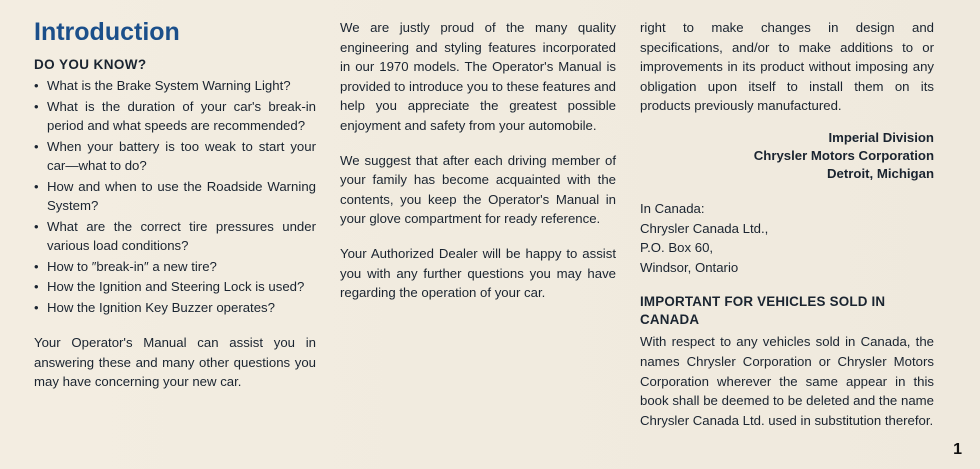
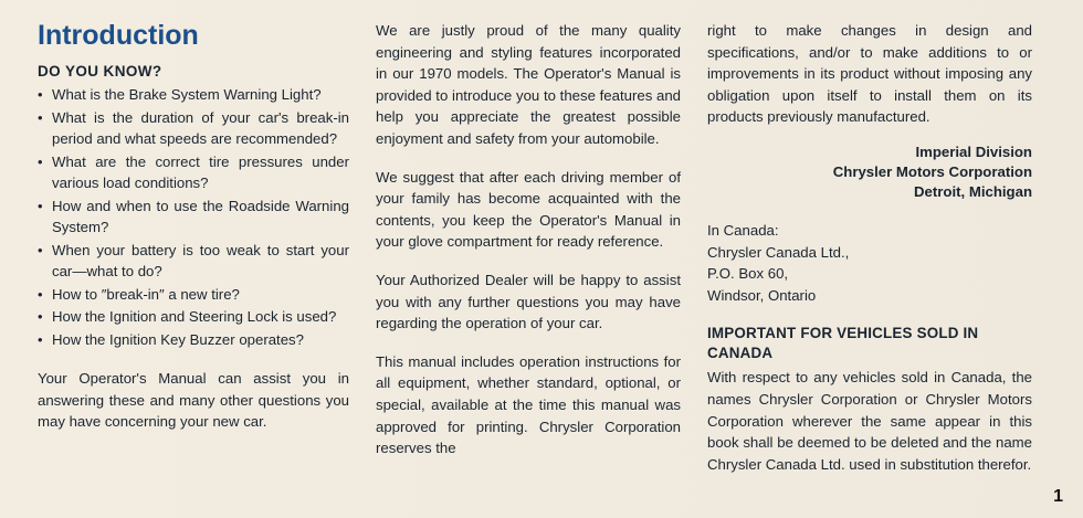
  Introduction
  DO YOU KNOW?
  What is the Brake System Warning Light?
  What is the duration of your car's break-in period and what speeds are recommended?
- When your battery is too weak to start your car—what to do?
+ What are the correct tire pressures under various load conditions?
  How and when to use the Roadside Warning System?
- What are the correct tire pressures under various load conditions?
+ When your battery is too weak to start your car—what to do?
  How to ″break-in″ a new tire?
  How the Ignition and Steering Lock is used?
  How the Ignition Key Buzzer operates?
  Your Operator's Manual can assist you in answering these and many other questions you may have concerning your new car.
  We are justly proud of the many quality engineering and styling features incorporated in our 1970 models. The Operator's Manual is provided to introduce you to these features and help you appreciate the greatest possible enjoyment and safety from your automobile.
  We suggest that after each driving member of your family has become acquainted with the contents, you keep the Operator's Manual in your glove compartment for ready reference.
  Your Authorized Dealer will be happy to assist you with any further questions you may have regarding the operation of your car.
+ This manual includes operation instructions for all equipment, whether standard, optional, or special, available at the time this manual was approved for printing. Chrysler Corporation reserves the
  right to make changes in design and specifications, and/or to make additions to or improvements in its product without imposing any obligation upon itself to install them on its products previously manufactured.
  Imperial Division
  Chrysler Motors Corporation
  Detroit, Michigan
  In Canada:
  Chrysler Canada Ltd.,
  P.O. Box 60,
  Windsor, Ontario
  IMPORTANT FOR VEHICLES SOLD IN CANADA
  With respect to any vehicles sold in Canada, the names Chrysler Corporation or Chrysler Motors Corporation wherever the same appear in this book shall be deemed to be deleted and the name Chrysler Canada Ltd. used in substitution therefor.
  1
